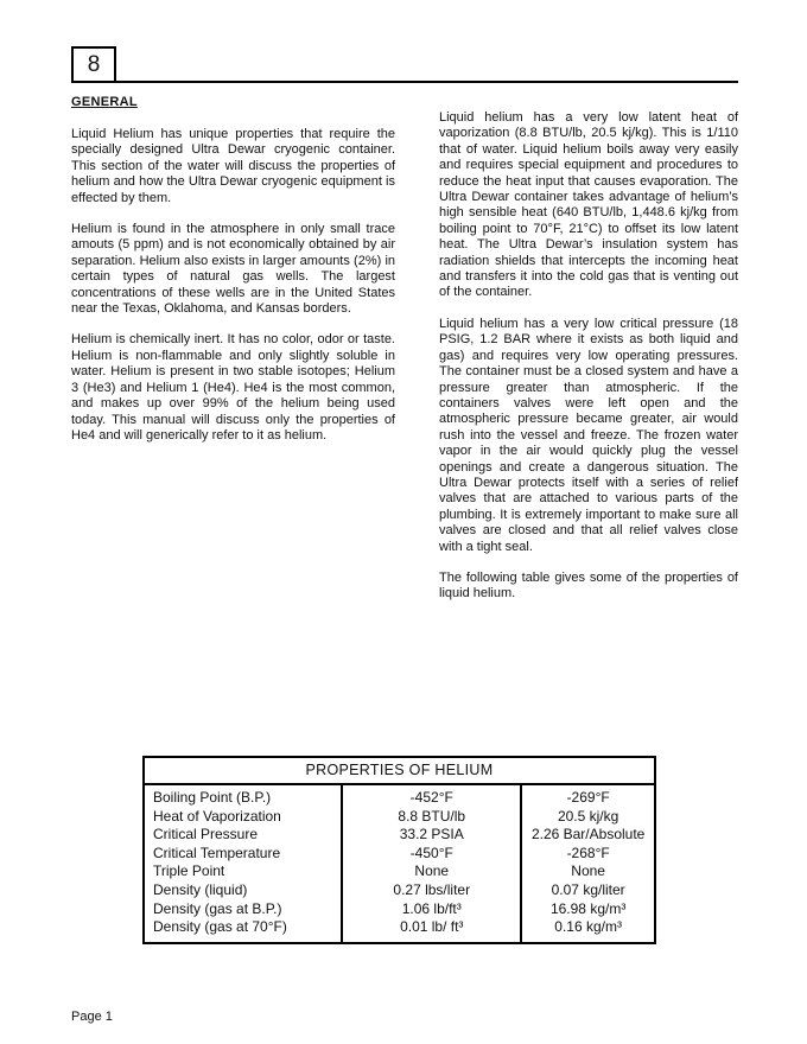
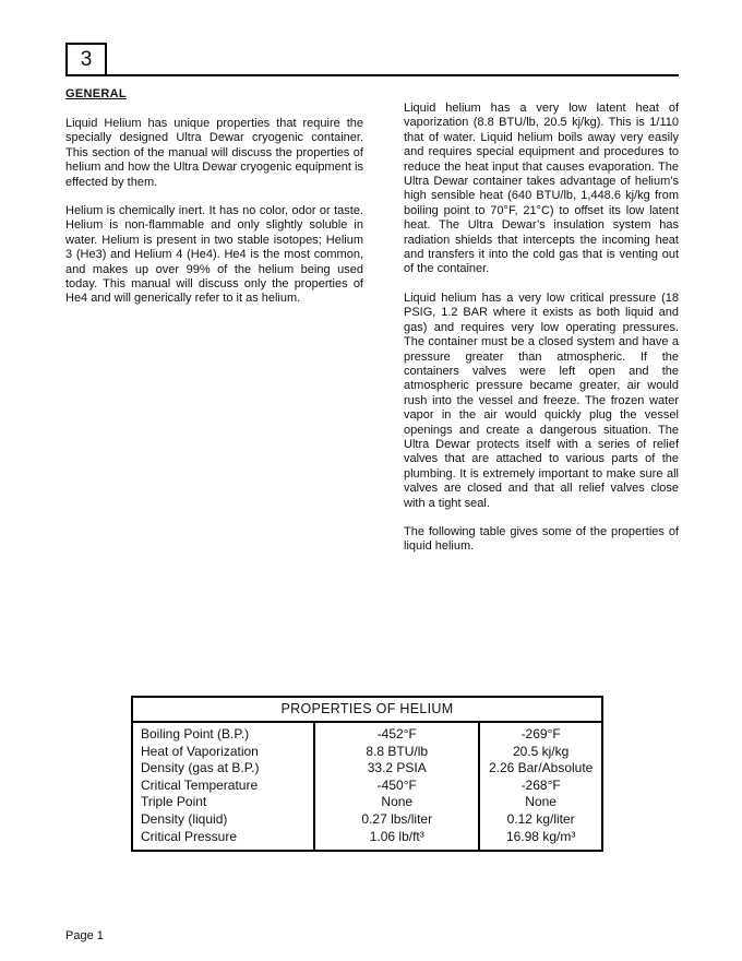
- 8
+ 3
  GENERAL
- Liquid Helium has unique properties that require the specially designed Ultra Dewar cryogenic container. This section of the water will discuss the properties of helium and how the Ultra Dewar cryogenic equipment is effected by them.
+ Liquid Helium has unique properties that require the specially designed Ultra Dewar cryogenic container. This section of the manual will discuss the properties of helium and how the Ultra Dewar cryogenic equipment is effected by them.
- Helium is found in the atmosphere in only small trace amouts (5 ppm) and is not economically obtained by air separation. Helium also exists in larger amounts (2%) in certain types of natural gas wells. The largest concentrations of these wells are in the United States near the Texas, Oklahoma, and Kansas borders.
- Helium is chemically inert. It has no color, odor or taste. Helium is non-flammable and only slightly soluble in water. Helium is present in two stable isotopes; Helium 3 (He3) and Helium 1 (He4). He4 is the most common, and makes up over 99% of the helium being used today. This manual will discuss only the properties of He4 and will generically refer to it as helium.
+ Helium is chemically inert. It has no color, odor or taste. Helium is non-flammable and only slightly soluble in water. Helium is present in two stable isotopes; Helium 3 (He3) and Helium 4 (He4). He4 is the most common, and makes up over 99% of the helium being used today. This manual will discuss only the properties of He4 and will generically refer to it as helium.
  Liquid helium has a very low latent heat of vaporization (8.8 BTU/lb, 20.5 kj/kg). This is 1/110 that of water. Liquid helium boils away very easily and requires special equipment and procedures to reduce the heat input that causes evaporation. The Ultra Dewar container takes advantage of helium’s high sensible heat (640 BTU/lb, 1,448.6 kj/kg from boiling point to 70°F, 21°C) to offset its low latent heat. The Ultra Dewar’s insulation system has radiation shields that intercepts the incoming heat and transfers it into the cold gas that is venting out of the container.
  Liquid helium has a very low critical pressure (18 PSIG, 1.2 BAR where it exists as both liquid and gas) and requires very low operating pressures. The container must be a closed system and have a pressure greater than atmospheric. If the containers valves were left open and the atmospheric pressure became greater, air would rush into the vessel and freeze. The frozen water vapor in the air would quickly plug the vessel openings and create a dangerous situation. The Ultra Dewar protects itself with a series of relief valves that are attached to various parts of the plumbing. It is extremely important to make sure all valves are closed and that all relief valves close with a tight seal.
  The following table gives some of the properties of liquid helium.
  PROPERTIES OF HELIUM
  Boiling Point (B.P.)	-452°F	-269°F
  Heat of Vaporization	8.8 BTU/lb	20.5 kj/kg
- Critical Pressure	33.2 PSIA	2.26 Bar/Absolute
+ Density (gas at B.P.)	33.2 PSIA	2.26 Bar/Absolute
  Critical Temperature	-450°F	-268°F
  Triple Point	None	None
- Density (liquid)	0.27 lbs/liter	0.07 kg/liter
+ Density (liquid)	0.27 lbs/liter	0.12 kg/liter
- Density (gas at B.P.)	1.06 lb/ft³	16.98 kg/m³
+ Critical Pressure	1.06 lb/ft³	16.98 kg/m³
- Density (gas at 70°F)	0.01 lb/ ft³	0.16 kg/m³
  Page 1
